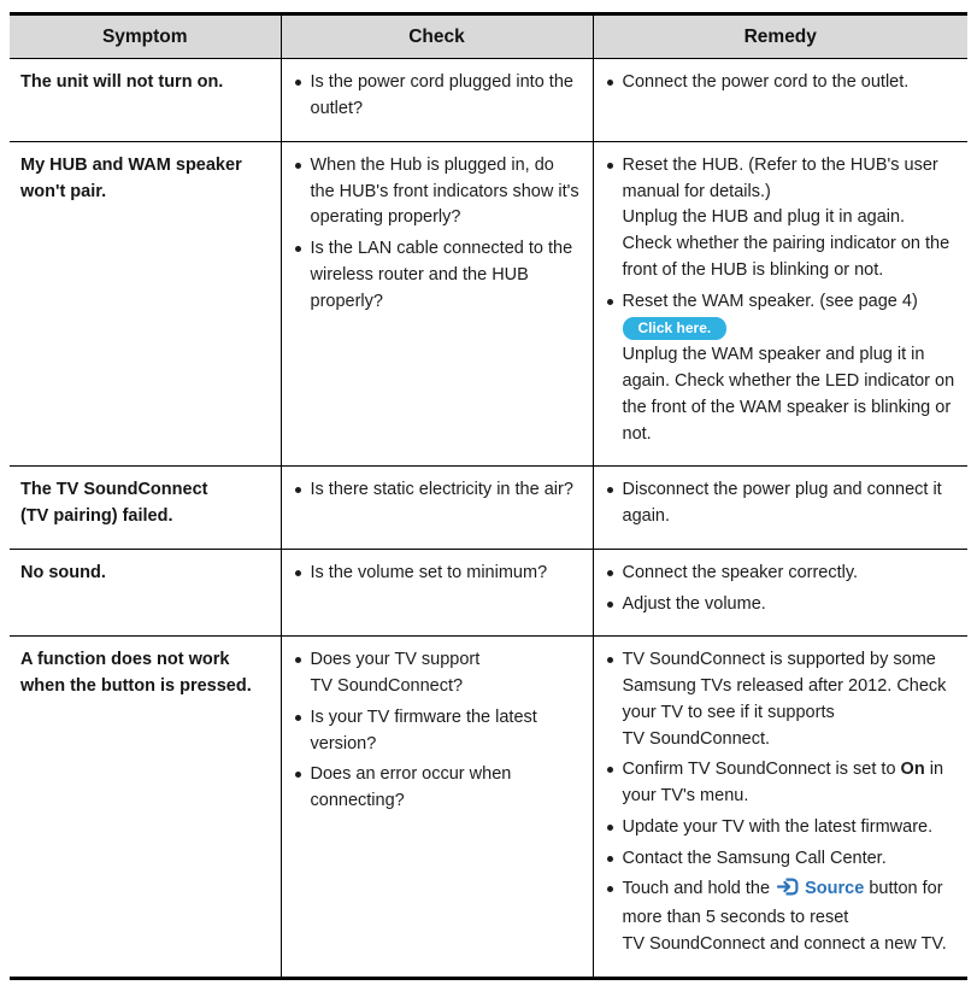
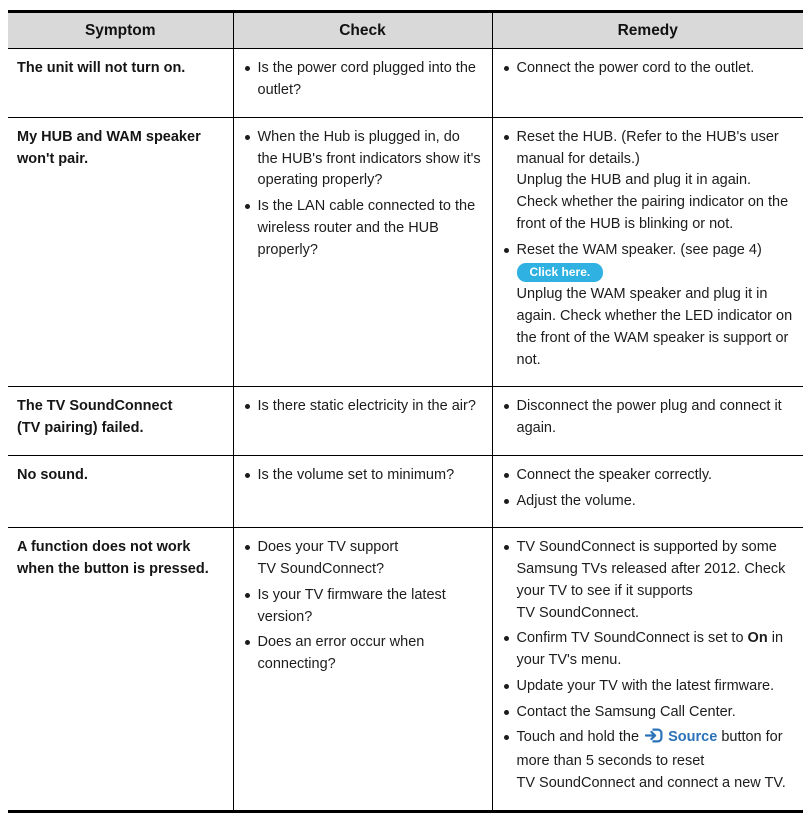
  Symptom	Check	Remedy
  The unit will not turn on.	Is the power cord plugged into the outlet?	Connect the power cord to the outlet.
- My HUB and WAM speaker won't pair.	When the Hub is plugged in, do the HUB's front indicators show it's operating properly? Is the LAN cable connected to the wireless router and the HUB properly?	Reset the HUB. (Refer to the HUB's user manual for details.) Unplug the HUB and plug it in again. Check whether the pairing indicator on the front of the HUB is blinking or not. Reset the WAM speaker. (see page 4) Click here. Unplug the WAM speaker and plug it in again. Check whether the LED indicator on the front of the WAM speaker is blinking or not.
+ My HUB and WAM speaker won't pair.	When the Hub is plugged in, do the HUB's front indicators show it's operating properly? Is the LAN cable connected to the wireless router and the HUB properly?	Reset the HUB. (Refer to the HUB's user manual for details.) Unplug the HUB and plug it in again. Check whether the pairing indicator on the front of the HUB is blinking or not. Reset the WAM speaker. (see page 4) Click here. Unplug the WAM speaker and plug it in again. Check whether the LED indicator on the front of the WAM speaker is support or not.
  The TV SoundConnect (TV pairing) failed.	Is there static electricity in the air?	Disconnect the power plug and connect it again.
  No sound.	Is the volume set to minimum?	Connect the speaker correctly. Adjust the volume.
  A function does not work when the button is pressed.	Does your TV support TV SoundConnect? Is your TV firmware the latest version? Does an error occur when connecting?	TV SoundConnect is supported by some Samsung TVs released after 2012. Check your TV to see if it supports TV SoundConnect. Confirm TV SoundConnect is set to On in your TV's menu. Update your TV with the latest firmware. Contact the Samsung Call Center. Touch and hold the Source button for more than 5 seconds to reset TV SoundConnect and connect a new TV.
